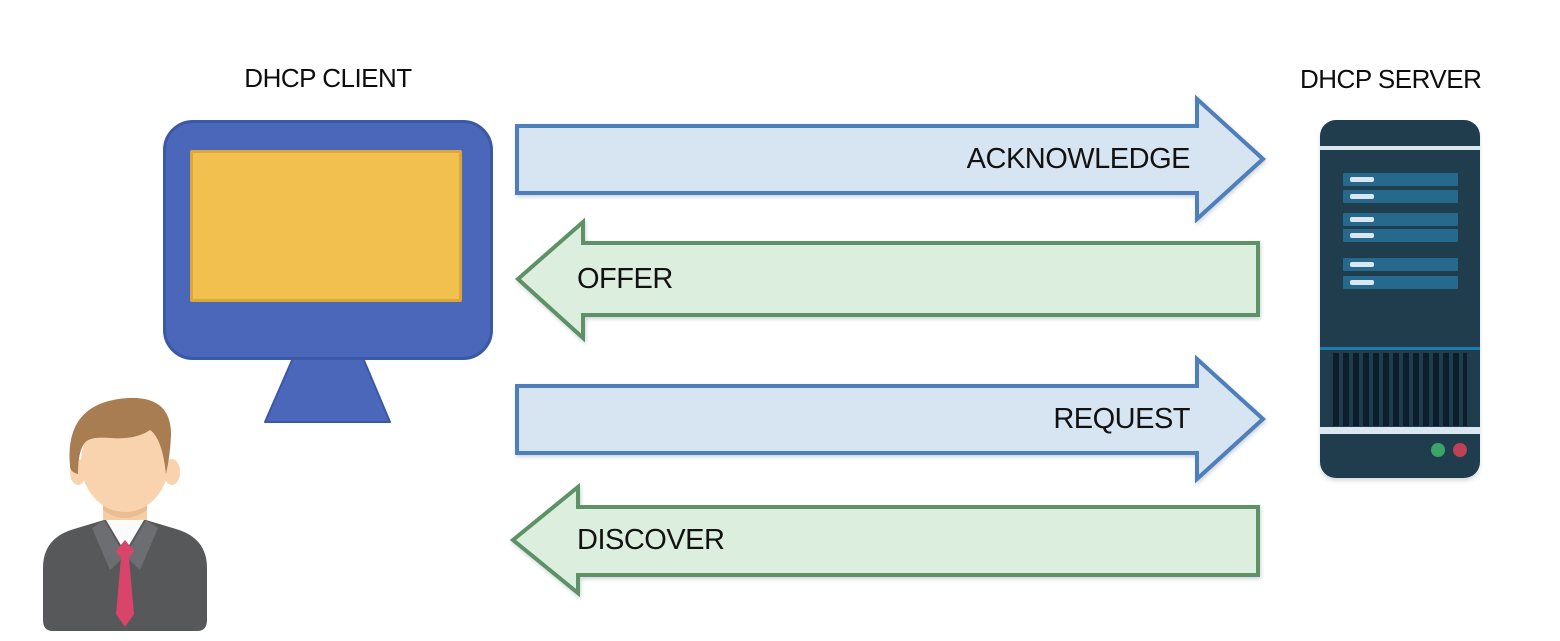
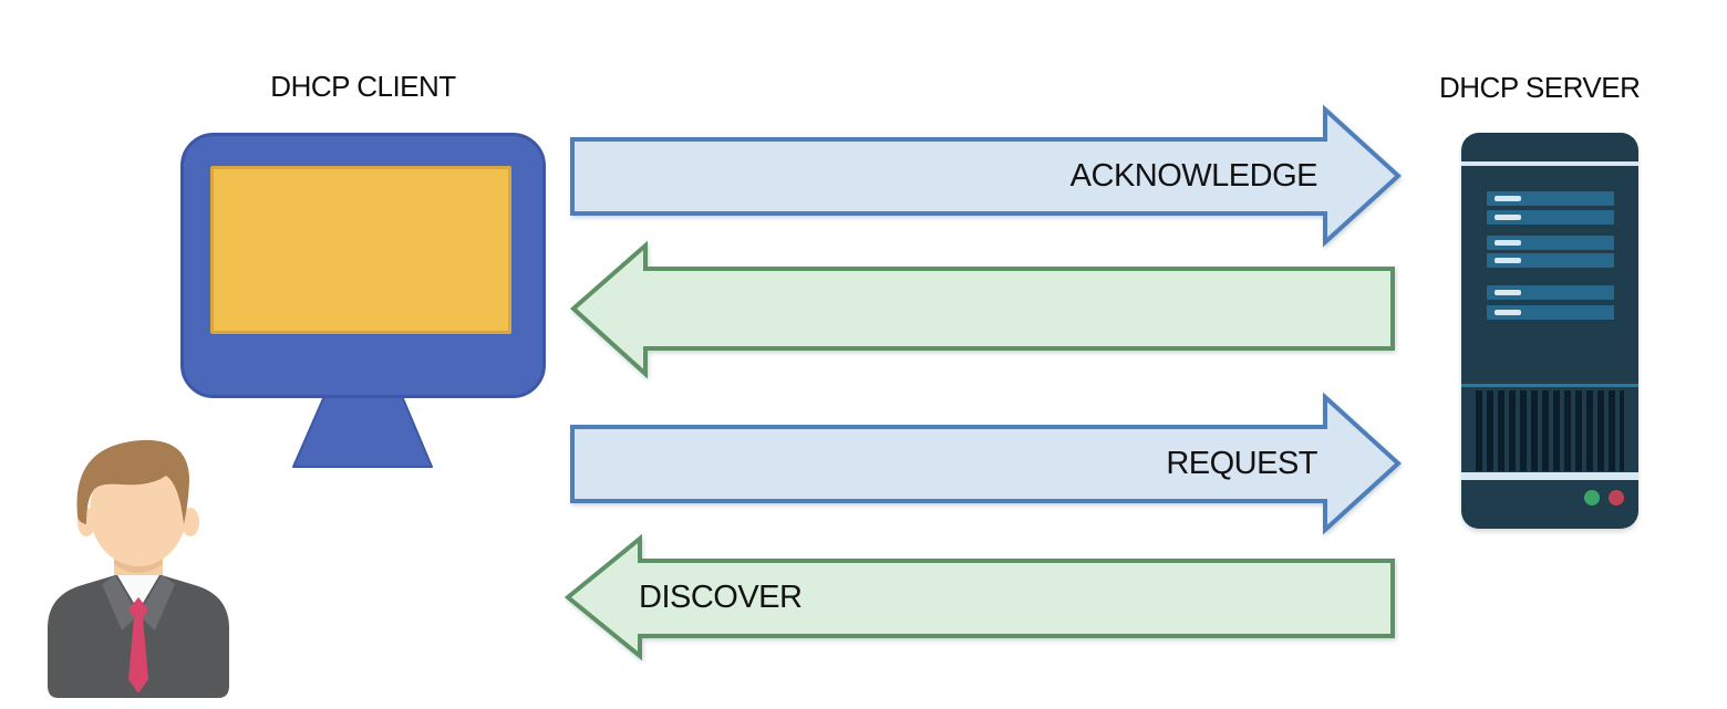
  DHCP CLIENT
  DHCP SERVER
  ACKNOWLEDGE
- OFFER
  REQUEST
  DISCOVER
